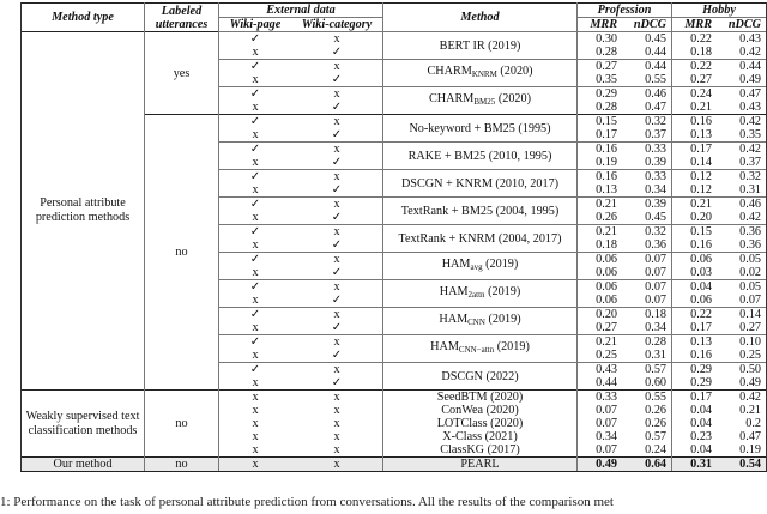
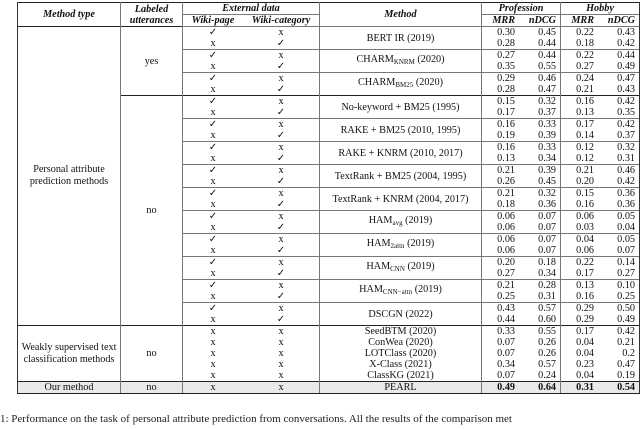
  Method type	Labeledutterances	External data	Method	Profession	Hobby
  Wiki-page	Wiki-category	MRR	nDCG	MRR	nDCG
  Personal attribute prediction methods	yes	✓	x	BERT IR (2019)	0.30	0.45	0.22	0.43
  x	✓	0.28	0.44	0.18	0.42
  ✓	x	CHARMKNRM (2020)	0.27	0.44	0.22	0.44
  x	✓	0.35	0.55	0.27	0.49
  ✓	x	CHARMBM25 (2020)	0.29	0.46	0.24	0.47
  x	✓	0.28	0.47	0.21	0.43
  no	✓	x	No-keyword + BM25 (1995)	0.15	0.32	0.16	0.42
  x	✓	0.17	0.37	0.13	0.35
  ✓	x	RAKE + BM25 (2010, 1995)	0.16	0.33	0.17	0.42
  x	✓	0.19	0.39	0.14	0.37
- ✓	x	DSCGN + KNRM (2010, 2017)	0.16	0.33	0.12	0.32
+ ✓	x	RAKE + KNRM (2010, 2017)	0.16	0.33	0.12	0.32
  x	✓	0.13	0.34	0.12	0.31
  ✓	x	TextRank + BM25 (2004, 1995)	0.21	0.39	0.21	0.46
  x	✓	0.26	0.45	0.20	0.42
  ✓	x	TextRank + KNRM (2004, 2017)	0.21	0.32	0.15	0.36
  x	✓	0.18	0.36	0.16	0.36
  ✓	x	HAMavg (2019)	0.06	0.07	0.06	0.05
- x	✓	0.06	0.07	0.03	0.02
+ x	✓	0.06	0.07	0.03	0.04
  ✓	x	HAM2attn (2019)	0.06	0.07	0.04	0.05
  x	✓	0.06	0.07	0.06	0.07
  ✓	x	HAMCNN (2019)	0.20	0.18	0.22	0.14
  x	✓	0.27	0.34	0.17	0.27
  ✓	x	HAMCNN−attn (2019)	0.21	0.28	0.13	0.10
  x	✓	0.25	0.31	0.16	0.25
  ✓	x	DSCGN (2022)	0.43	0.57	0.29	0.50
  x	✓	0.44	0.60	0.29	0.49
  Weakly supervised text classification methods	no	x	x	SeedBTM (2020)	0.33	0.55	0.17	0.42
  x	x	ConWea (2020)	0.07	0.26	0.04	0.21
  x	x	LOTClass (2020)	0.07	0.26	0.04	0.2
  x	x	X-Class (2021)	0.34	0.57	0.23	0.47
- x	x	ClassKG (2017)	0.07	0.24	0.04	0.19
+ x	x	ClassKG (2021)	0.07	0.24	0.04	0.19
  Our method	no	x	x	PEARL	0.49	0.64	0.31	0.54
  1: Performance on the task of personal attribute prediction from conversations. All the results of the comparison met
